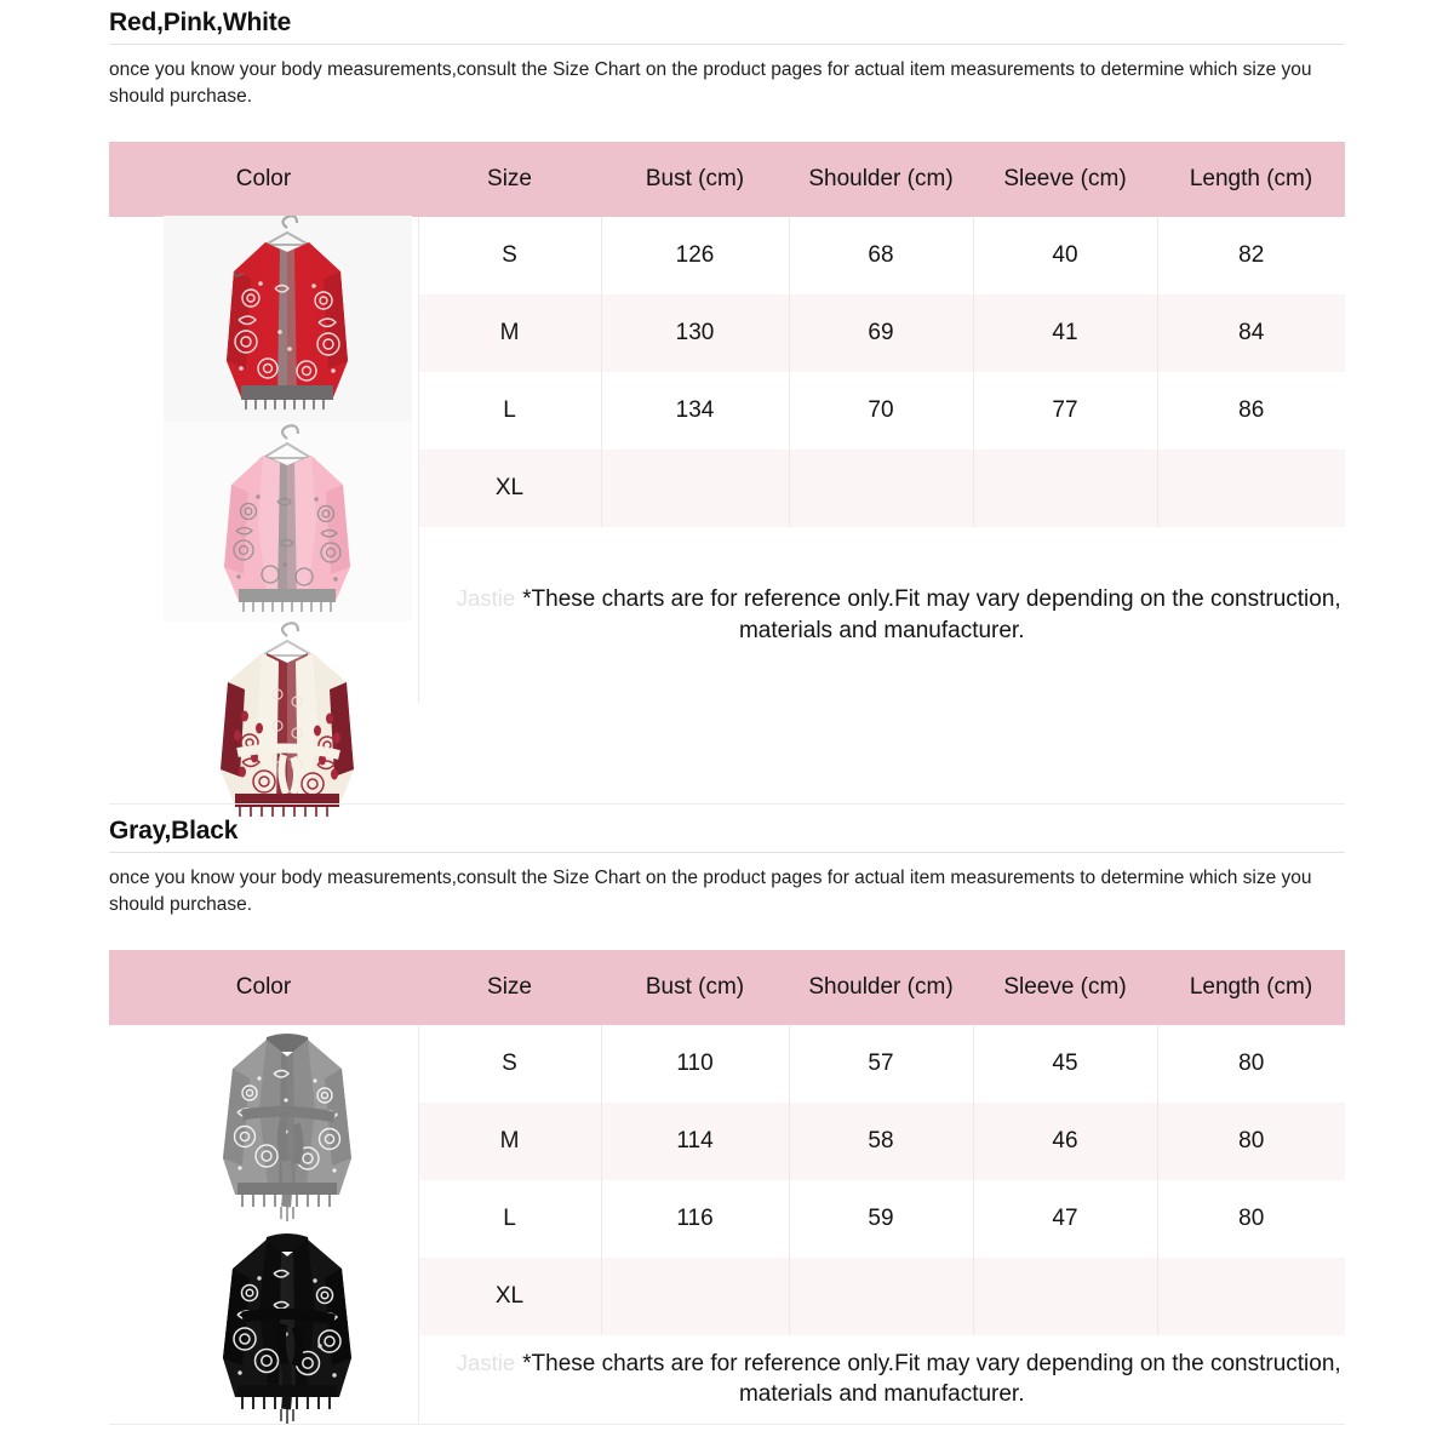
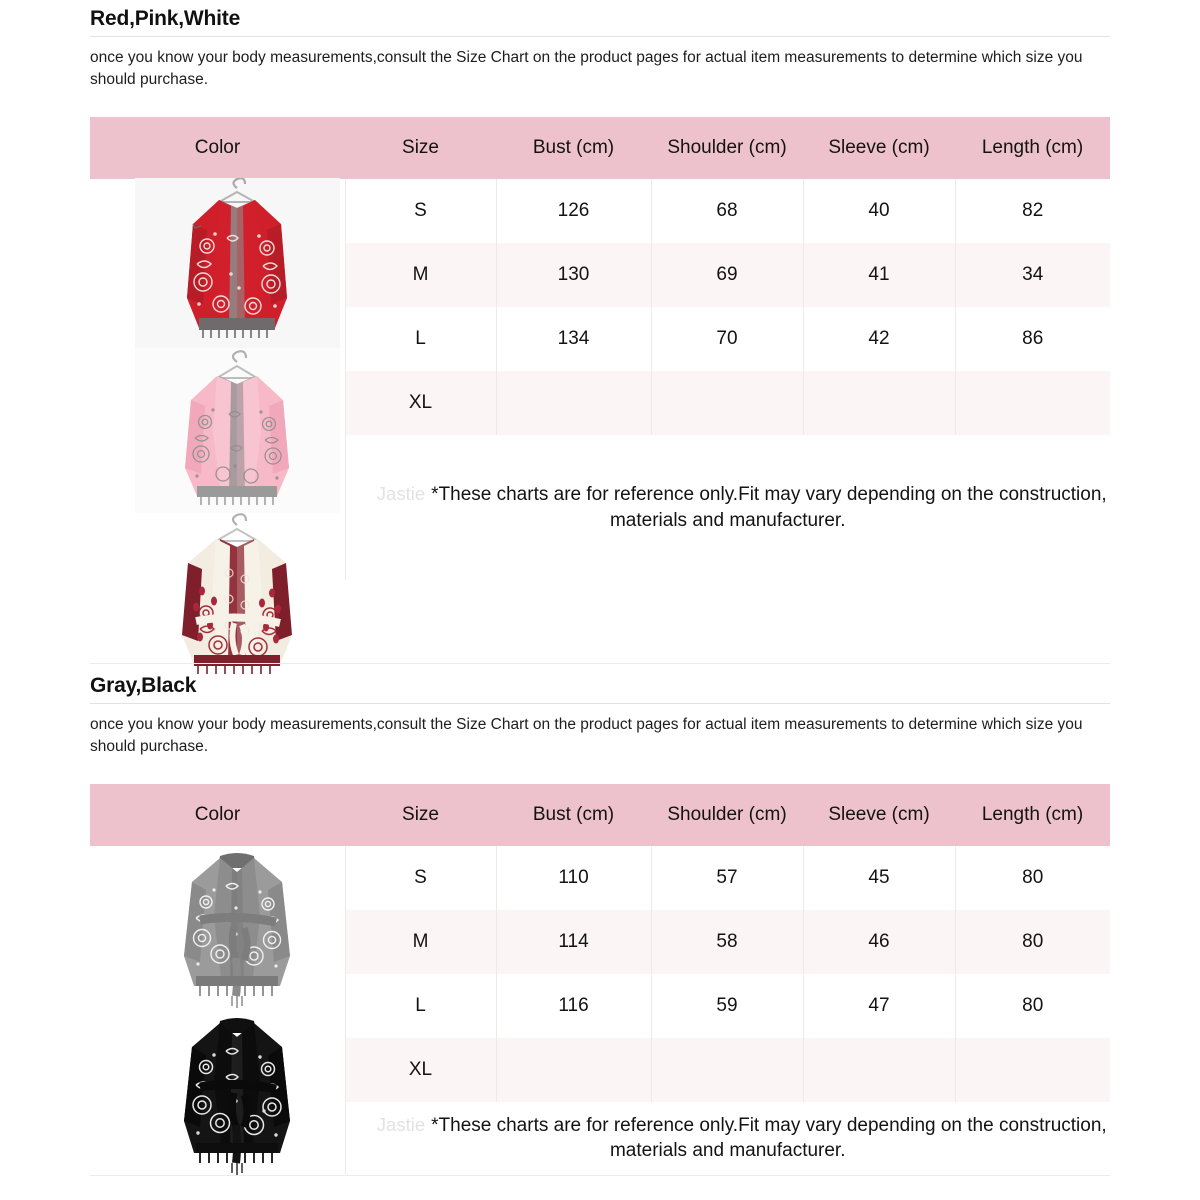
  Red,Pink,White
  once you know your body measurements,consult the Size Chart on the product pages for actual item measurements to determine which size you should purchase.
  Color	Size	Bust (cm)	Shoulder (cm)	Sleeve (cm)	Length (cm)
  	S	126	68	40	82
- M	130	69	41	84
+ M	130	69	41	34
- L	134	70	77	86
+ L	134	70	42	86
  XL
  Jastie *These charts are for reference only.Fit may vary depending on the construction, materials and manufacturer.
  Gray,Black
  once you know your body measurements,consult the Size Chart on the product pages for actual item measurements to determine which size you should purchase.
  Color	Size	Bust (cm)	Shoulder (cm)	Sleeve (cm)	Length (cm)
  	S	110	57	45	80
  M	114	58	46	80
  L	116	59	47	80
  XL
  Jastie *These charts are for reference only.Fit may vary depending on the construction, materials and manufacturer.
